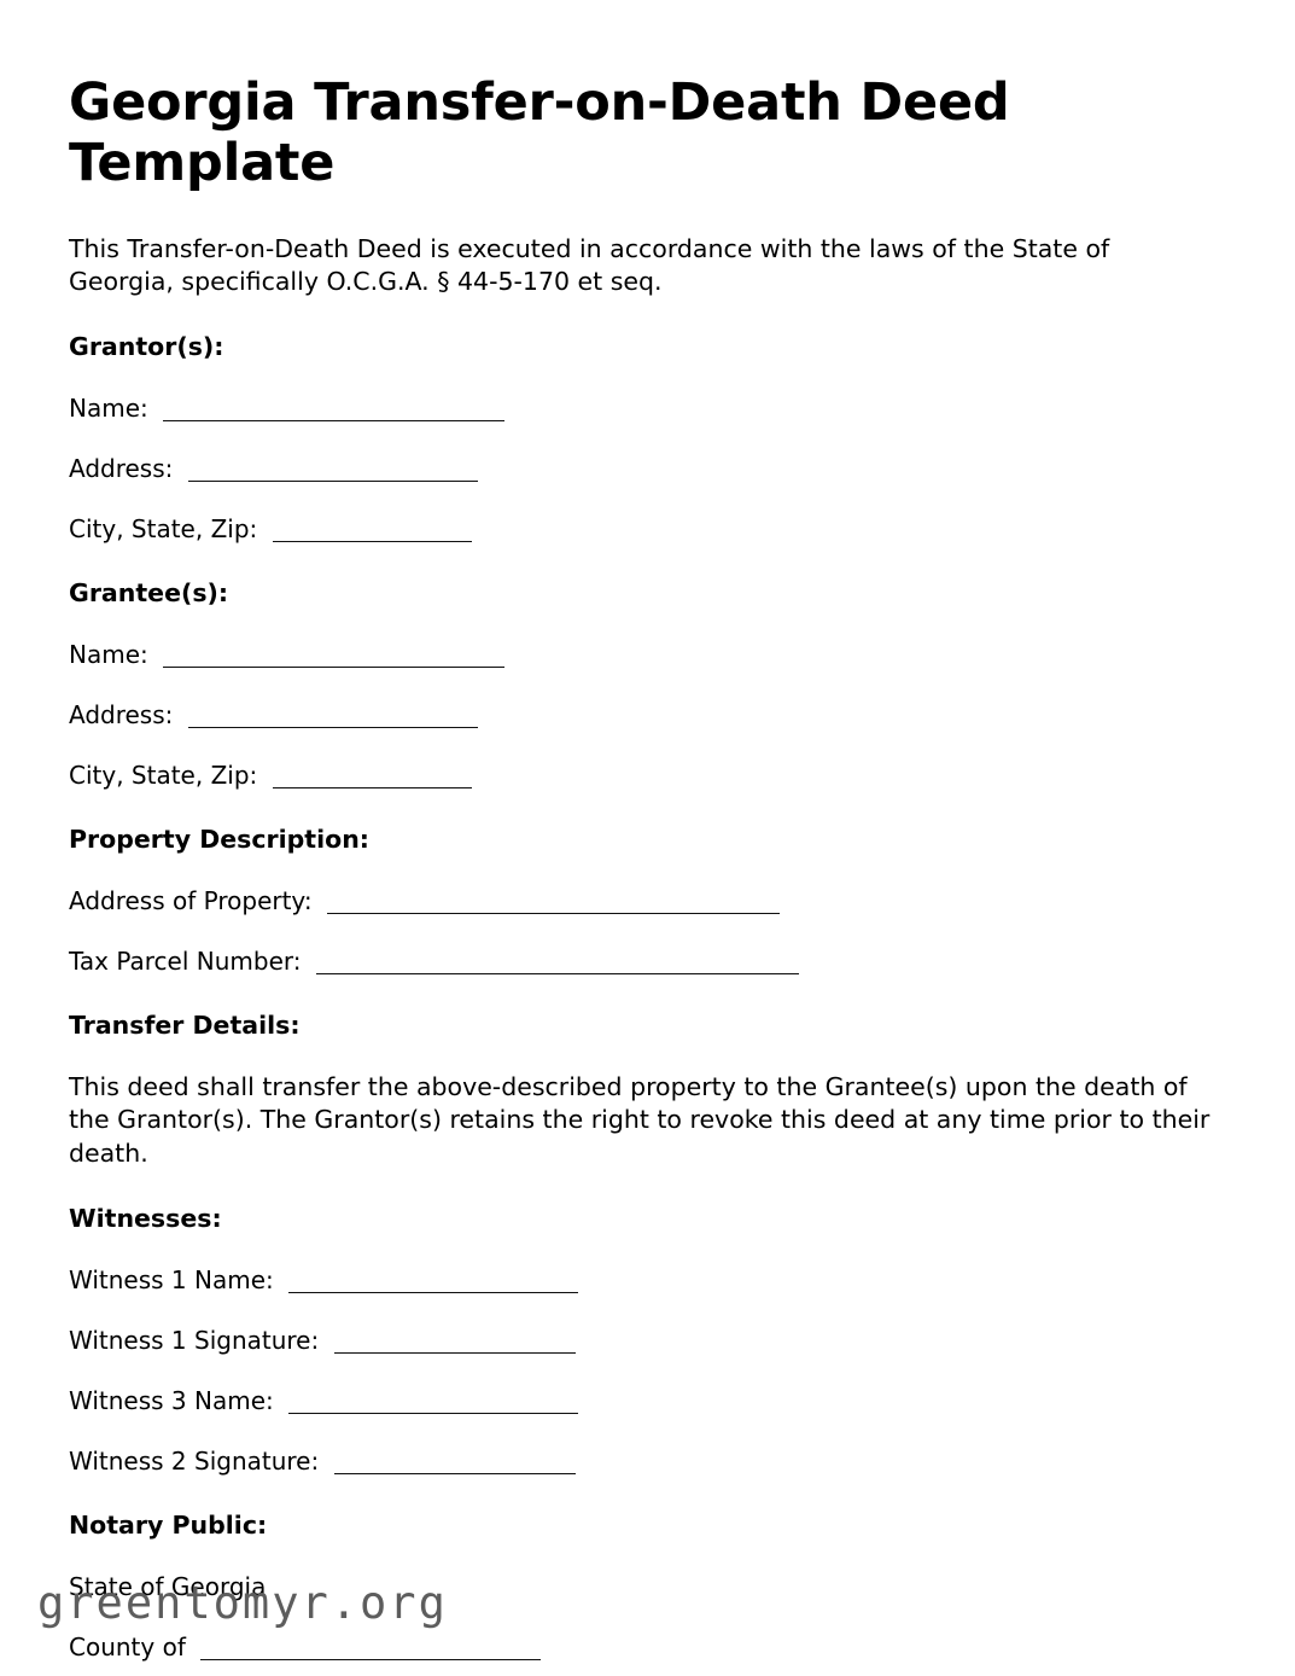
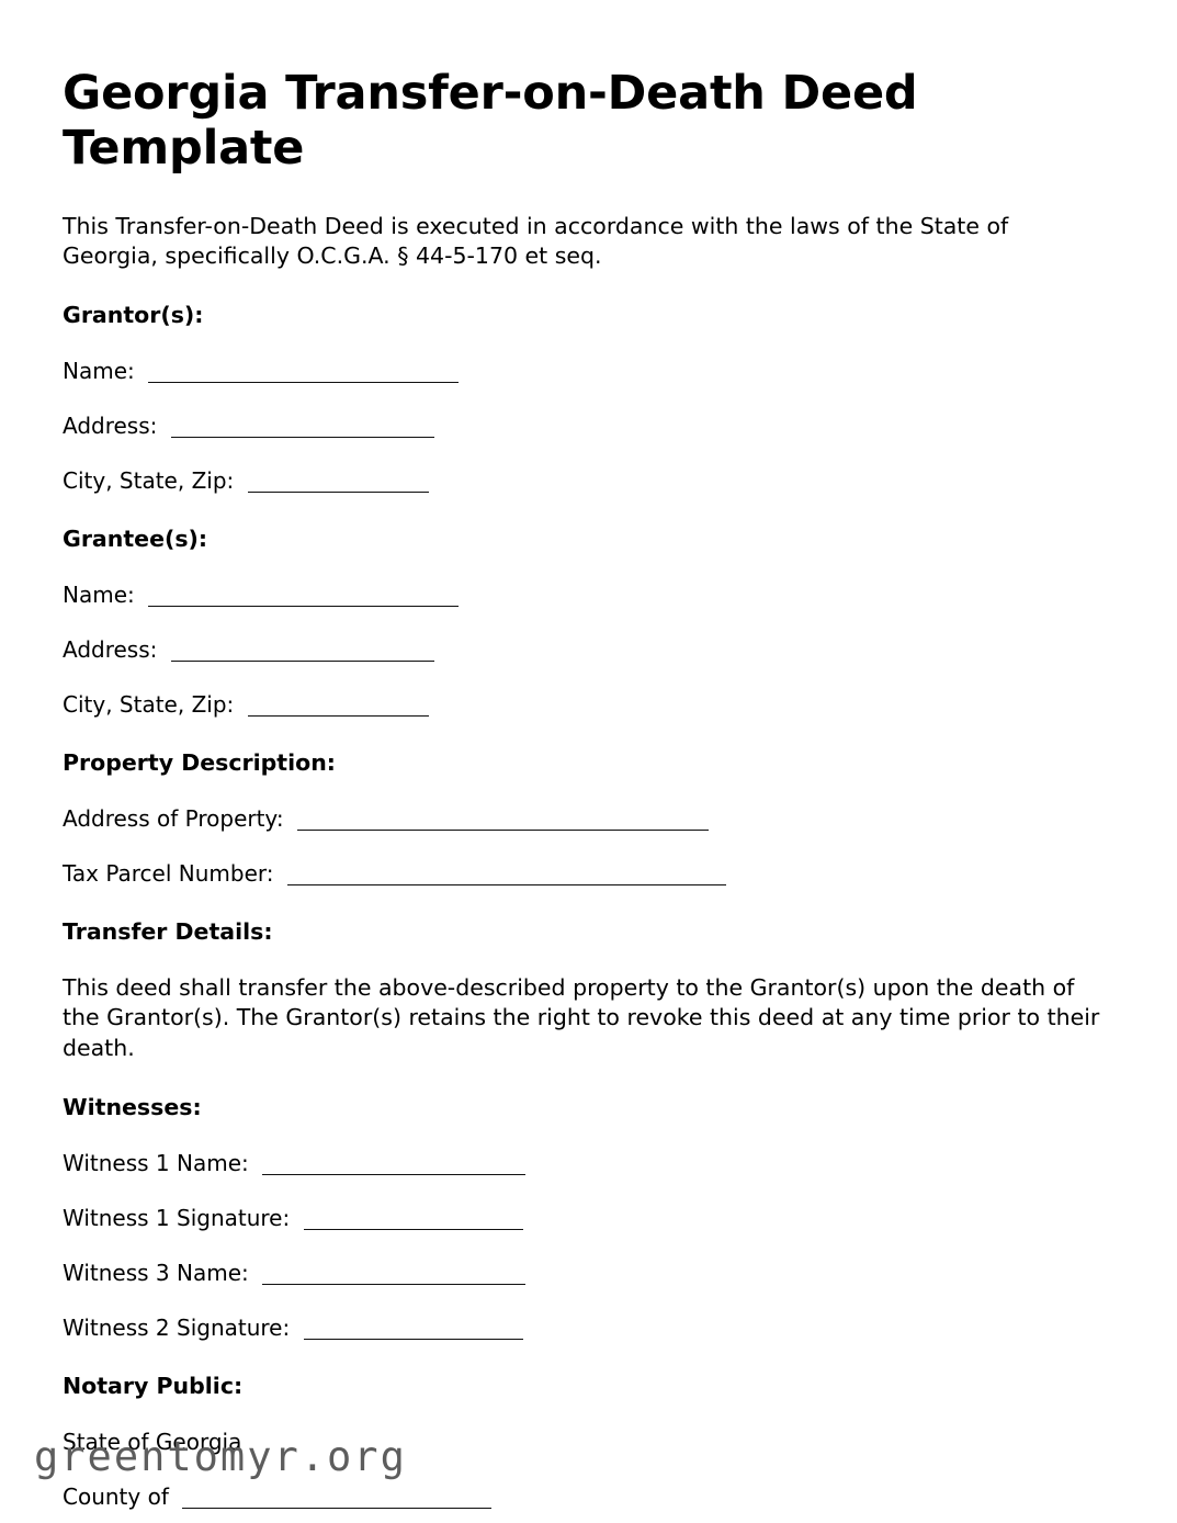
  Georgia Transfer-on-Death Deed Template
  This Transfer-on-Death Deed is executed in accordance with the laws of the State of Georgia, specifically O.C.G.A. § 44-5-170 et seq.
  Grantor(s):
  Name:
  Address:
  City, State, Zip:
  Grantee(s):
  Name:
  Address:
  City, State, Zip:
  Property Description:
  Address of Property:
  Tax Parcel Number:
  Transfer Details:
- This deed shall transfer the above-described property to the Grantee(s) upon the death of the Grantor(s). The Grantor(s) retains the right to revoke this deed at any time prior to their death.
+ This deed shall transfer the above-described property to the Grantor(s) upon the death of the Grantor(s). The Grantor(s) retains the right to revoke this deed at any time prior to their death.
  Witnesses:
  Witness 1 Name:
  Witness 1 Signature:
  Witness 3 Name:
  Witness 2 Signature:
  Notary Public:
  State of Georgia
  County of
  greentomyr.org
